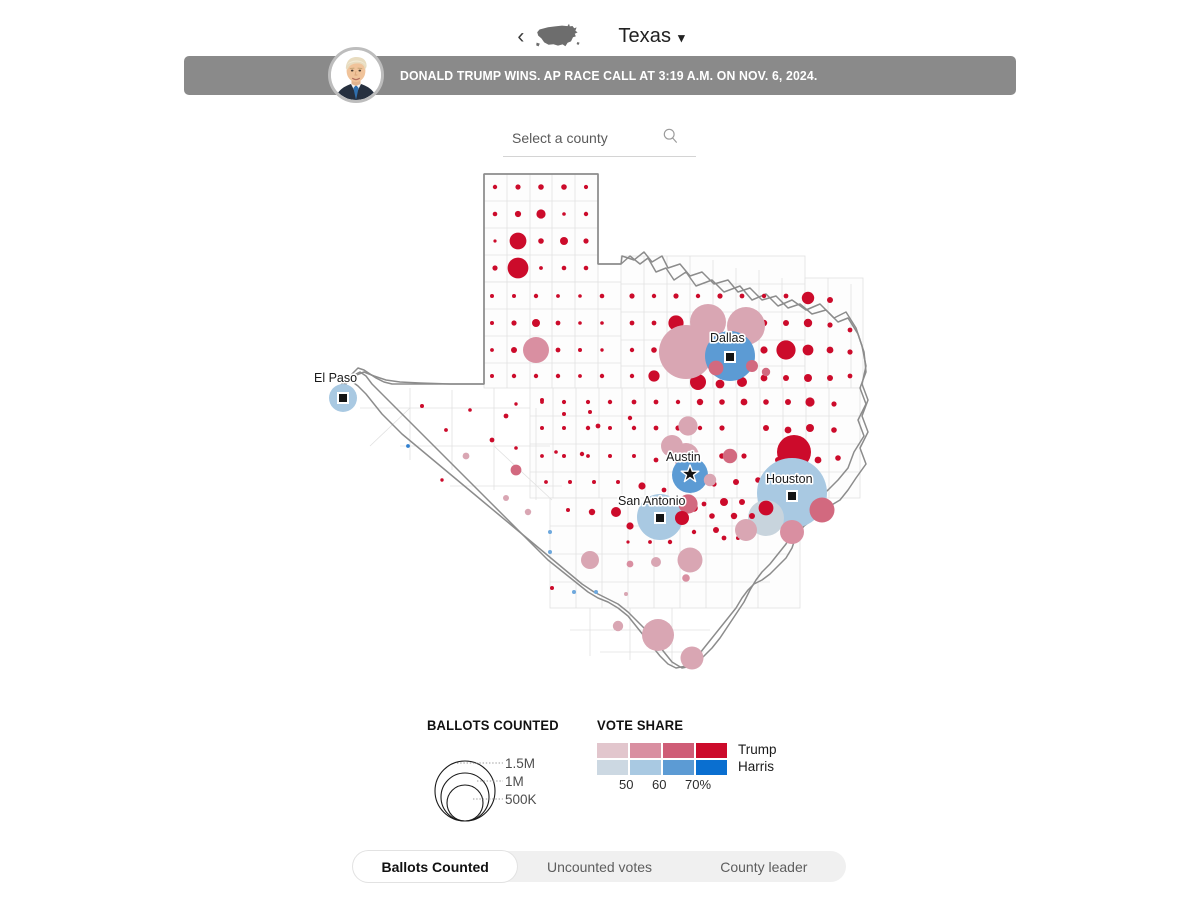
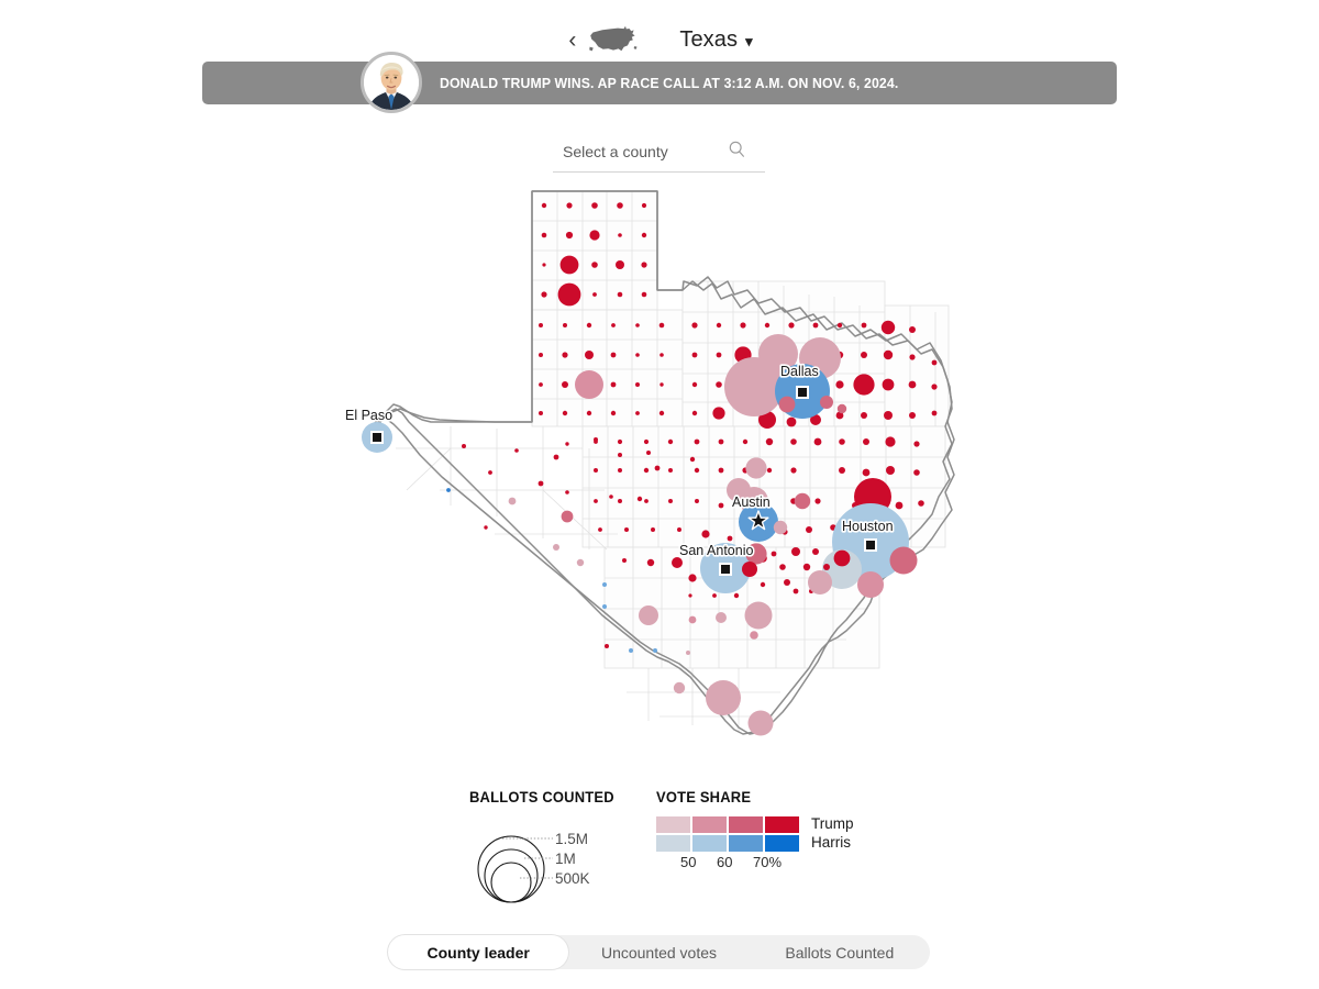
  ‹
  Texas
  ▾
- DONALD TRUMP WINS. AP RACE CALL AT 3:19 A.M. ON NOV. 6, 2024.
+ DONALD TRUMP WINS. AP RACE CALL AT 3:12 A.M. ON NOV. 6, 2024.
  Select a county
  El Paso
  Dallas
  Austin
  San Antonio
  Houston
  BALLOTS COUNTED
  1.5M
  1M
  500K
  VOTE SHARE
  Trump
  Harris
  50
  60
  70%
- Ballots Counted
+ County leader
  Uncounted votes
- County leader
+ Ballots Counted
